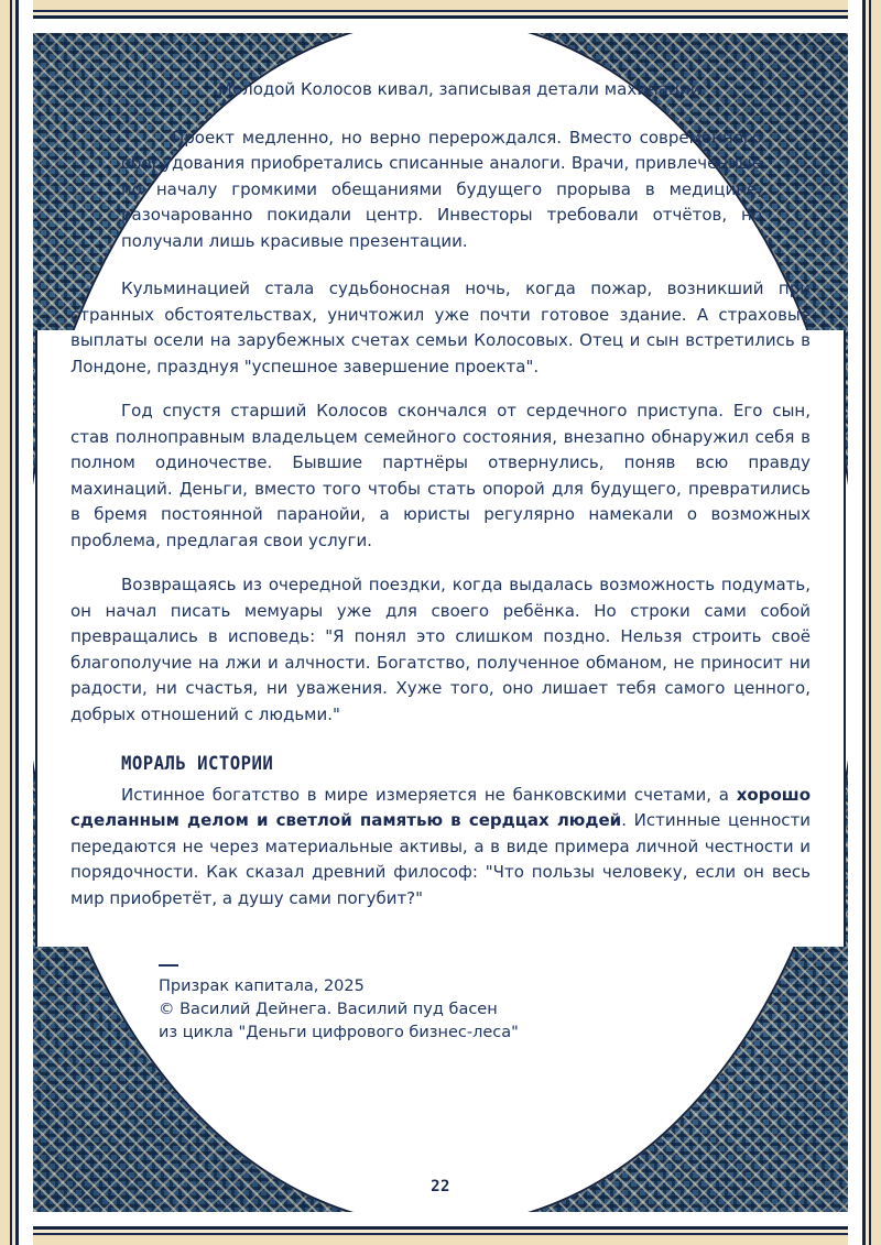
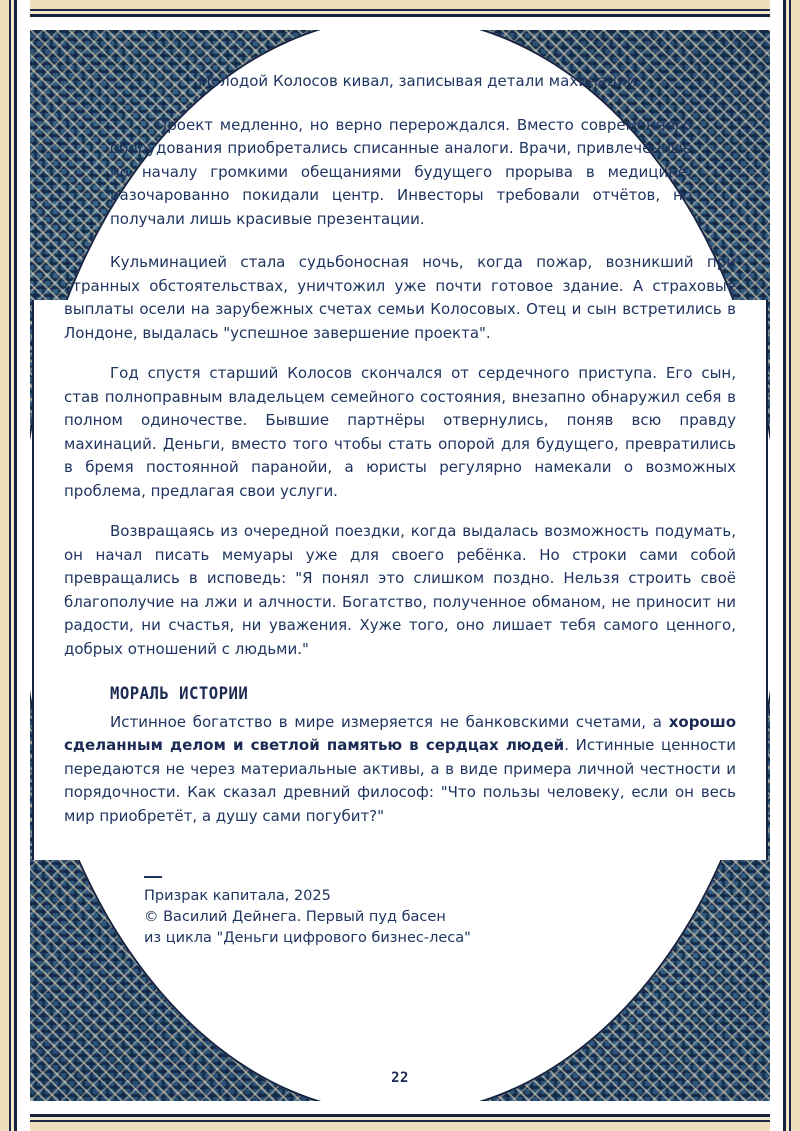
  Молодой Колосов кивал, записывая детали махинации.
  Проект медленно, но верно перерождался. Вместо современного оборудования приобретались списанные аналоги. Врачи, привлечённые по началу громкими обещаниями будущего прорыва в медицине, разочарованно покидали центр. Инвесторы требовали отчётов, но получали лишь красивые презентации.
- Кульминацией стала судьбоносная ночь, когда пожар, возникший при странных обстоятельствах, уничтожил уже почти готовое здание. А страховые выплаты осели на зарубежных счетах семьи Колосовых. Отец и сын встретились в Лондоне, празднуя "успешное завершение проекта".
+ Кульминацией стала судьбоносная ночь, когда пожар, возникший при странных обстоятельствах, уничтожил уже почти готовое здание. А страховые выплаты осели на зарубежных счетах семьи Колосовых. Отец и сын встретились в Лондоне, выдалась "успешное завершение проекта".
  Год спустя старший Колосов скончался от сердечного приступа. Его сын, став полноправным владельцем семейного состояния, внезапно обнаружил себя в полном одиночестве. Бывшие партнёры отвернулись, поняв всю правду махинаций. Деньги, вместо того чтобы стать опорой для будущего, превратились в бремя постоянной паранойи, а юристы регулярно намекали о возможных проблема, предлагая свои услуги.
  Возвращаясь из очередной поездки, когда выдалась возможность подумать, он начал писать мемуары уже для своего ребёнка. Но строки сами собой превращались в исповедь: "Я понял это слишком поздно. Нельзя строить своё благополучие на лжи и алчности. Богатство, полученное обманом, не приносит ни радости, ни счастья, ни уважения. Хуже того, оно лишает тебя самого ценного, добрых отношений с людьми."
  МОРАЛЬ ИСТОРИИ
  Истинное богатство в мире измеряется не банковскими счетами, а хорошо сделанным делом и светлой памятью в сердцах людей. Истинные ценности передаются не через материальные активы, а в виде примера личной честности и порядочности. Как сказал древний философ: "Что пользы человеку, если он весь мир приобретёт, а душу сами погубит?"
  Призрак капитала, 2025
- © Василий Дейнега. Василий пуд басен
+ © Василий Дейнега. Первый пуд басен
  из цикла "Деньги цифрового бизнес-леса"
  22
